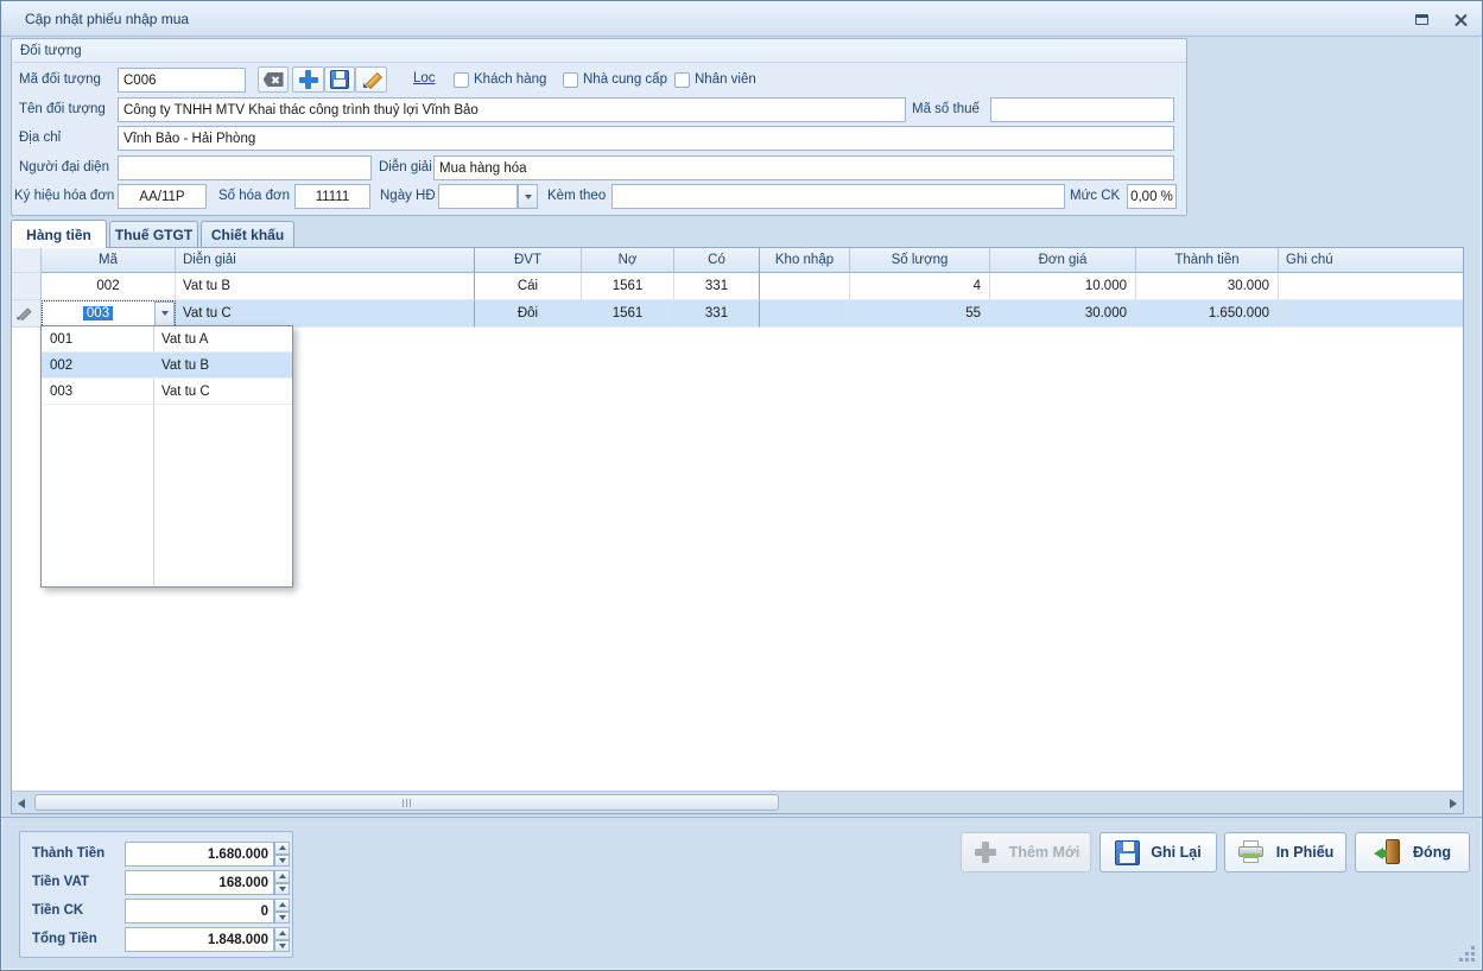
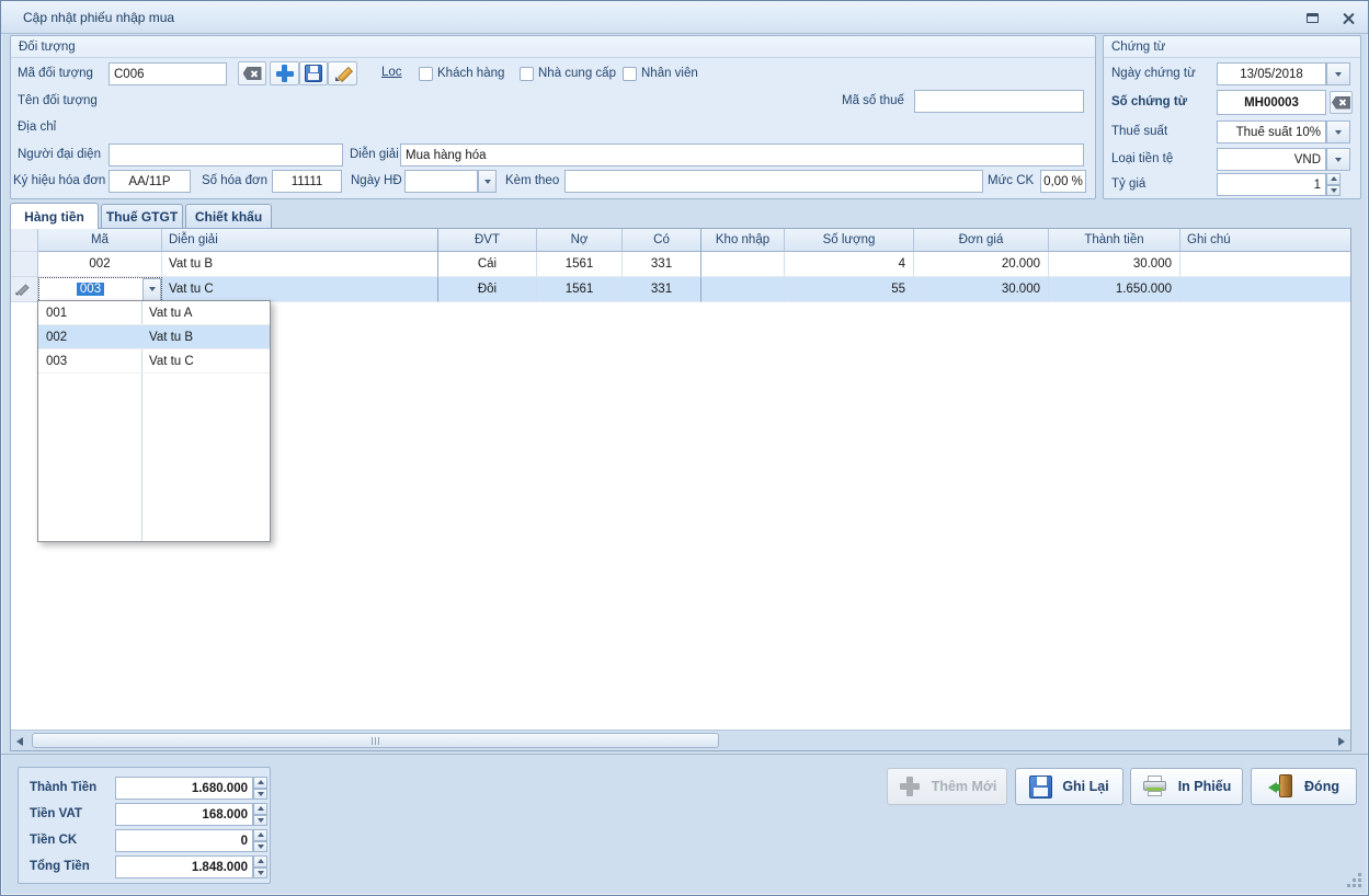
  Cập nhật phiếu nhập mua
  Đối tượng
  Mã đối tượng
  C006
  Loc
  Khách hàng
  Nhà cung cấp
  Nhân viên
  Tên đối tượng
- Công ty TNHH MTV Khai thác công trình thuỷ lợi Vĩnh Bảo
  Mã số thuế
  Địa chỉ
- Vĩnh Bảo - Hải Phòng
  Người đại diện
  Diễn giải
  Mua hàng hóa
  Ký hiệu hóa đơn
  AA/11P
  Số hóa đơn
  11111
  Ngày HĐ
  Kèm theo
  Mức CK
  0,00 %
+ Chứng từ
+ Ngày chứng từ
+ 13/05/2018
+ Số chứng từ
+ MH00003
+ Thuế suất
+ Thuế suất 10%
+ Loại tiền tệ
+ VND
+ Tỷ giá
+ 1
  Hàng tiền
  Thuế GTGT
  Chiết khấu
  Mã
  Diễn giải
  ĐVT
  Nợ
  Có
  Kho nhập
  Số lượng
  Đơn giá
  Thành tiền
  Ghi chú
  002
  Vat tu B
  Cái
  1561
  331
  4
- 10.000
+ 20.000
  30.000
  003
  Vat tu C
  Đôi
  1561
  331
  55
  30.000
  1.650.000
  001
  Vat tu A
  002
  Vat tu B
  003
  Vat tu C
  Thành Tiền
  1.680.000
  Tiền VAT
  168.000
  Tiền CK
  0
  Tổng Tiền
  1.848.000
  Thêm Mới
  Ghi Lại
  In Phiếu
  Đóng
